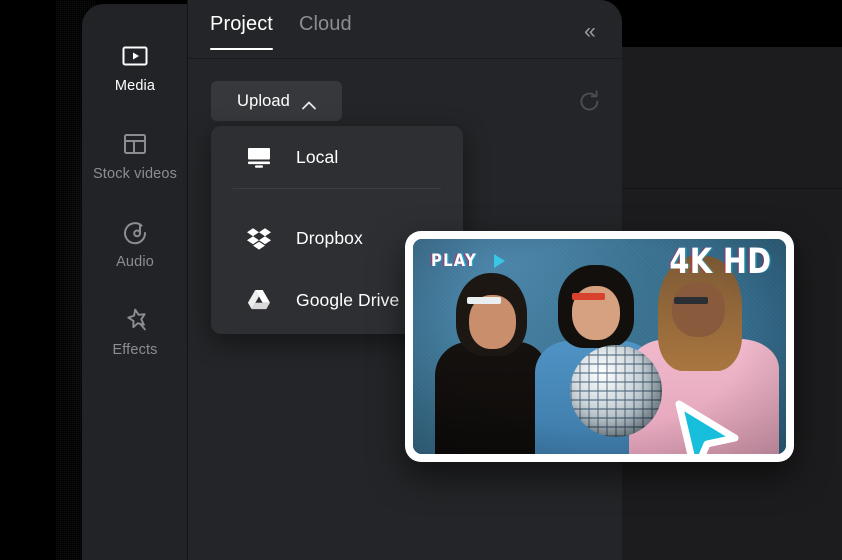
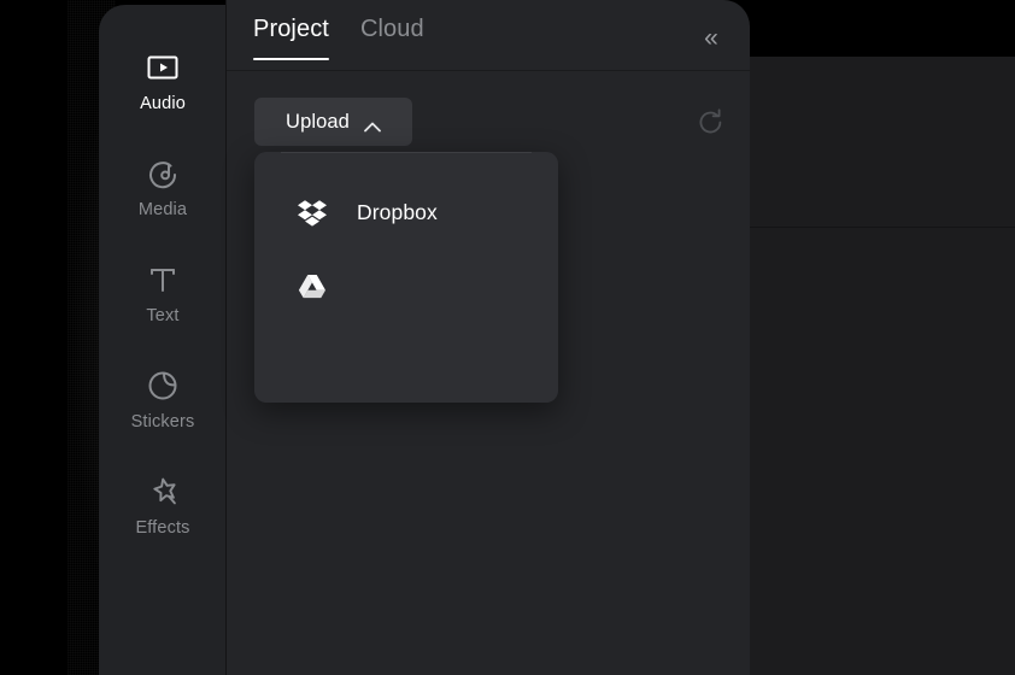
- Media
+ Audio
- Stock videos
- Audio
+ Media
+ Text
+ Stickers
  Effects
  Project
  Cloud
  «
  Upload
- Local
  Dropbox
- Google Drive
- PLAY
- 4K HD
